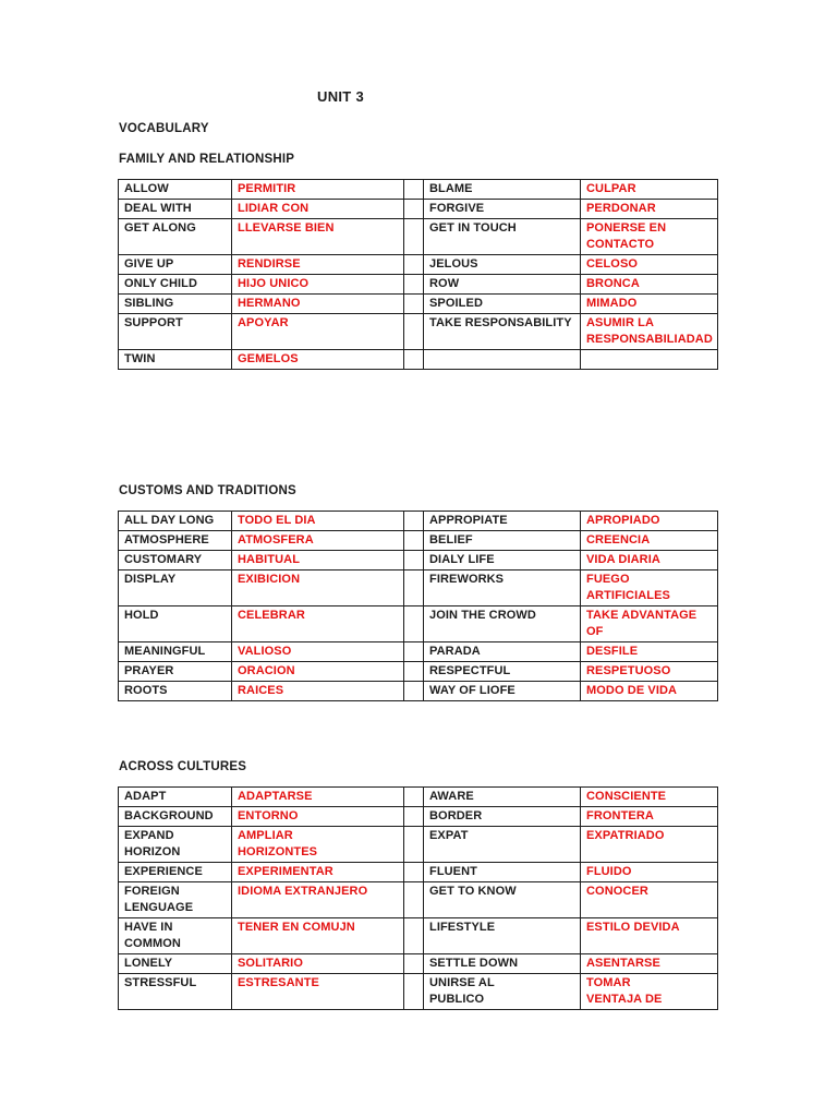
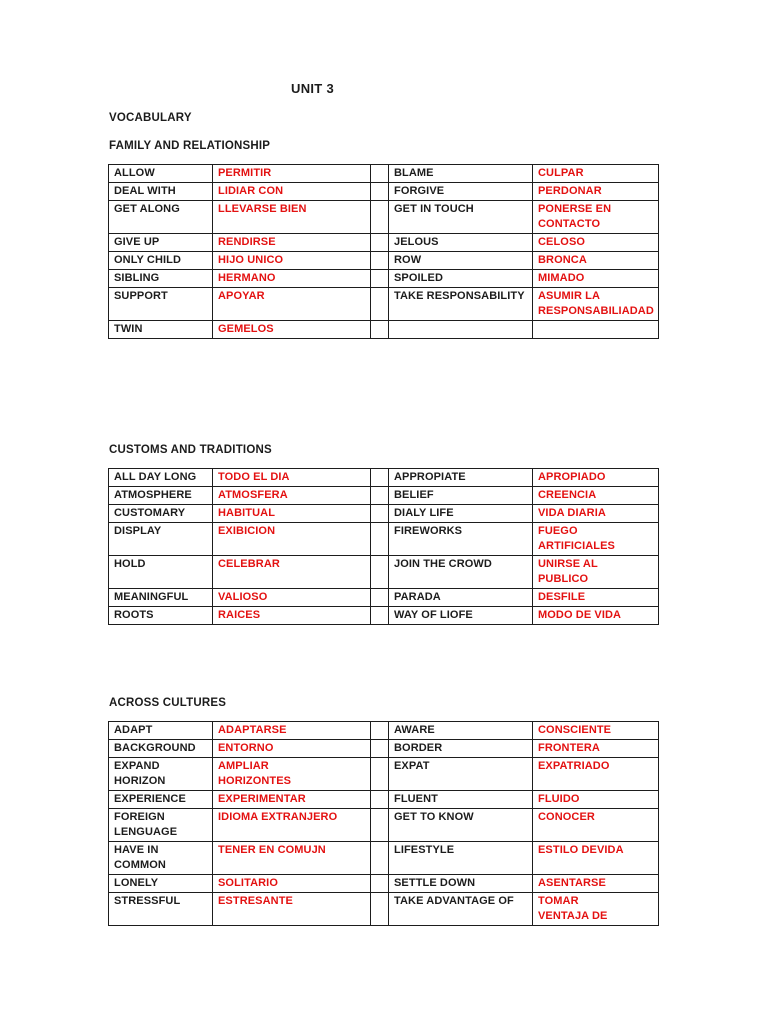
  UNIT 3
  VOCABULARY
  FAMILY AND RELATIONSHIP
  ALLOW	PERMITIR		BLAME	CULPAR
  DEAL WITH	LIDIAR CON		FORGIVE	PERDONAR
  GET ALONG	LLEVARSE BIEN		GET IN TOUCH	PONERSE EN CONTACTO
  GIVE UP	RENDIRSE		JELOUS	CELOSO
  ONLY CHILD	HIJO UNICO		ROW	BRONCA
  SIBLING	HERMANO		SPOILED	MIMADO
  SUPPORT	APOYAR		TAKE RESPONSABILITY	ASUMIR LA RESPONSABILIADAD
  TWIN	GEMELOS
  CUSTOMS AND TRADITIONS
  ALL DAY LONG	TODO EL DIA		APPROPIATE	APROPIADO
  ATMOSPHERE	ATMOSFERA		BELIEF	CREENCIA
  CUSTOMARY	HABITUAL		DIALY LIFE	VIDA DIARIA
  DISPLAY	EXIBICION		FIREWORKS	FUEGO ARTIFICIALES
- HOLD	CELEBRAR		JOIN THE CROWD	TAKE ADVANTAGE OF
+ HOLD	CELEBRAR		JOIN THE CROWD	UNIRSE AL PUBLICO
  MEANINGFUL	VALIOSO		PARADA	DESFILE
- PRAYER	ORACION		RESPECTFUL	RESPETUOSO
  ROOTS	RAICES		WAY OF LIOFE	MODO DE VIDA
  ACROSS CULTURES
  ADAPT	ADAPTARSE		AWARE	CONSCIENTE
  BACKGROUND	ENTORNO		BORDER	FRONTERA
  EXPAND HORIZON	AMPLIAR HORIZONTES		EXPAT	EXPATRIADO
  EXPERIENCE	EXPERIMENTAR		FLUENT	FLUIDO
  FOREIGN LENGUAGE	IDIOMA EXTRANJERO		GET TO KNOW	CONOCER
  HAVE IN COMMON	TENER EN COMUJN		LIFESTYLE	ESTILO DEVIDA
  LONELY	SOLITARIO		SETTLE DOWN	ASENTARSE
- STRESSFUL	ESTRESANTE		UNIRSE AL PUBLICO	TOMAR VENTAJA DE
+ STRESSFUL	ESTRESANTE		TAKE ADVANTAGE OF	TOMAR VENTAJA DE
